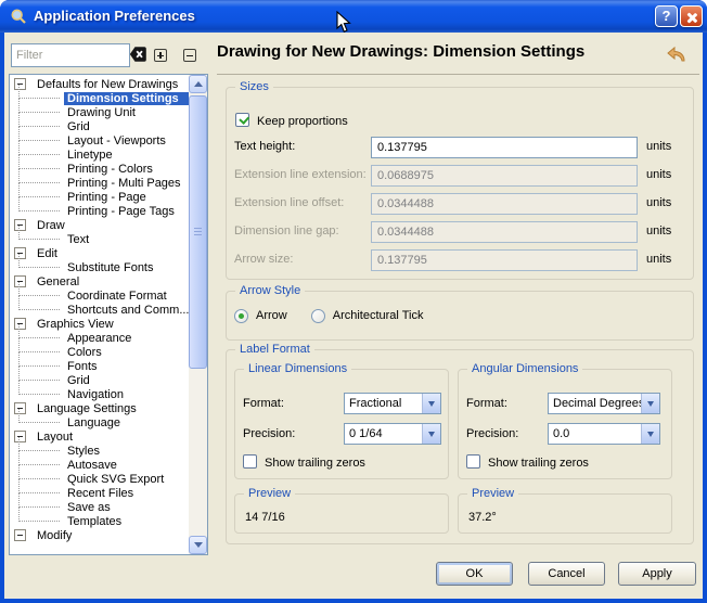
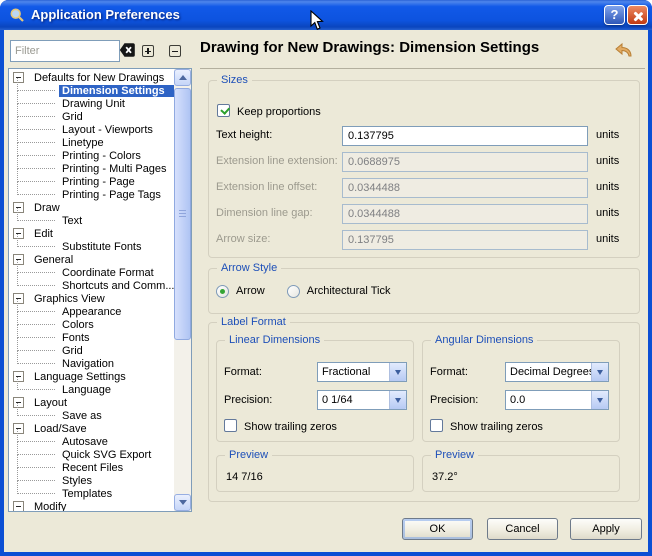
  Application Preferences
  ?
  Filter
  Drawing for New Drawings: Dimension Settings
  Defaults for New Drawings
  Dimension Settings
  Drawing Unit
  Grid
  Layout - Viewports
  Linetype
  Printing - Colors
  Printing - Multi Pages
  Printing - Page
  Printing - Page Tags
  Draw
  Text
  Edit
  Substitute Fonts
  General
  Coordinate Format
  Shortcuts and Comm...
  Graphics View
  Appearance
  Colors
  Fonts
  Grid
  Navigation
  Language Settings
  Language
  Layout
- Styles
+ Save as
+ Load/Save
  Autosave
  Quick SVG Export
  Recent Files
- Save as
+ Styles
  Templates
  Modify
  Sizes
  Keep proportions
  Arrow Style
  Arrow
  Architectural Tick
  Label Format
  Linear Dimensions
  Format:
  Fractional
  Precision:
  0 1/64
  Show trailing zeros
  Angular Dimensions
  Format:
  Decimal Degree
  Precision:
  0.0
  Show trailing zeros
  Preview
  14 7/16
  Preview
  37.2°
  OK
  Cancel
  Apply
  Text height:
  0.137795
  units
  Extension line extension:
  0.0688975
  units
  Extension line offset:
  0.0344488
  units
  Dimension line gap:
  0.0344488
  units
  Arrow size:
  0.137795
  units
